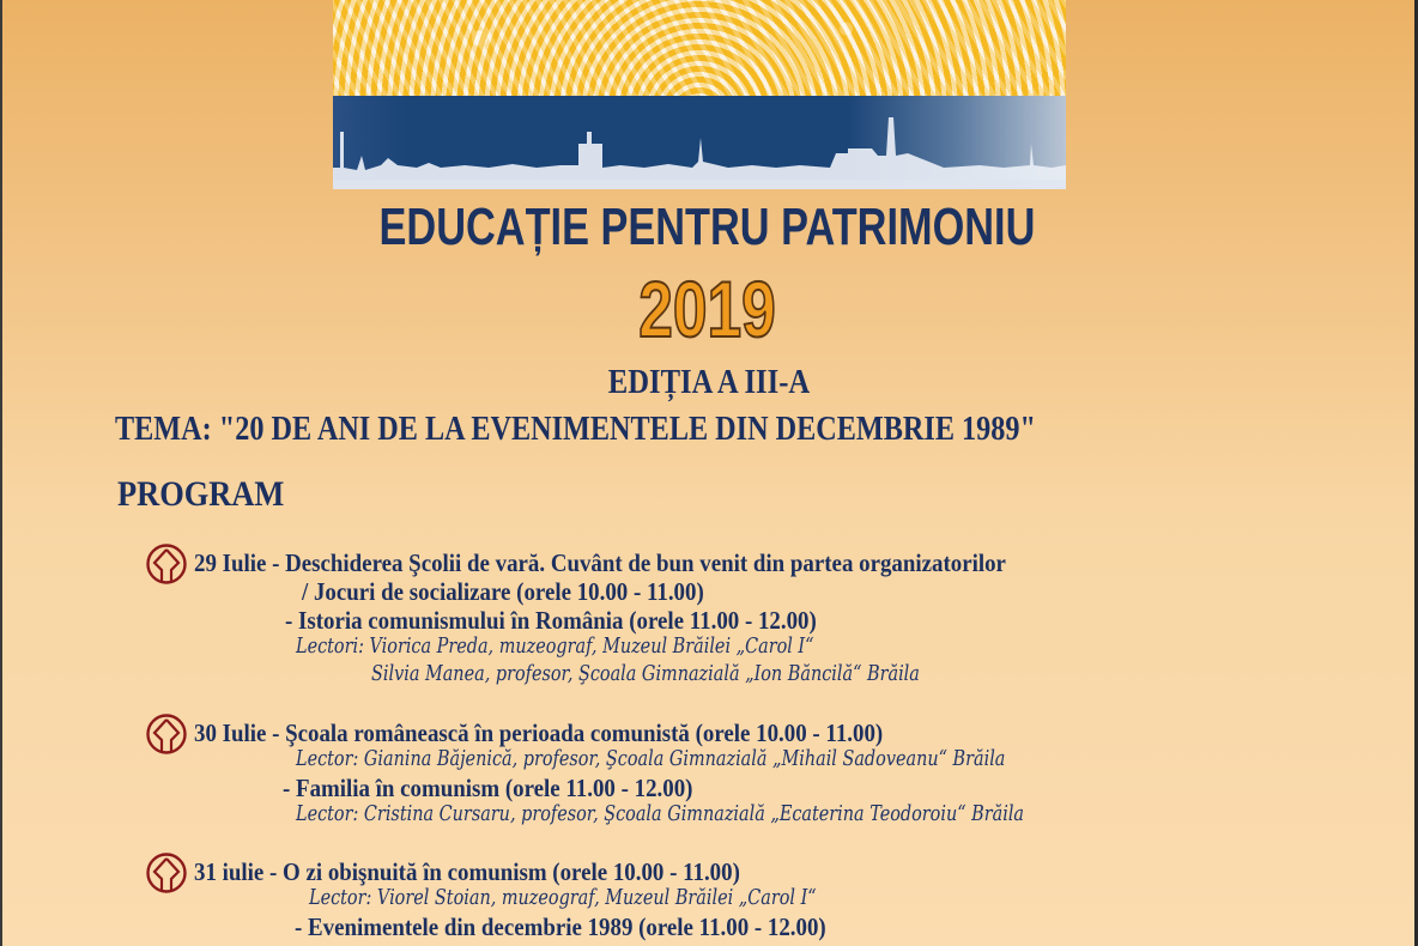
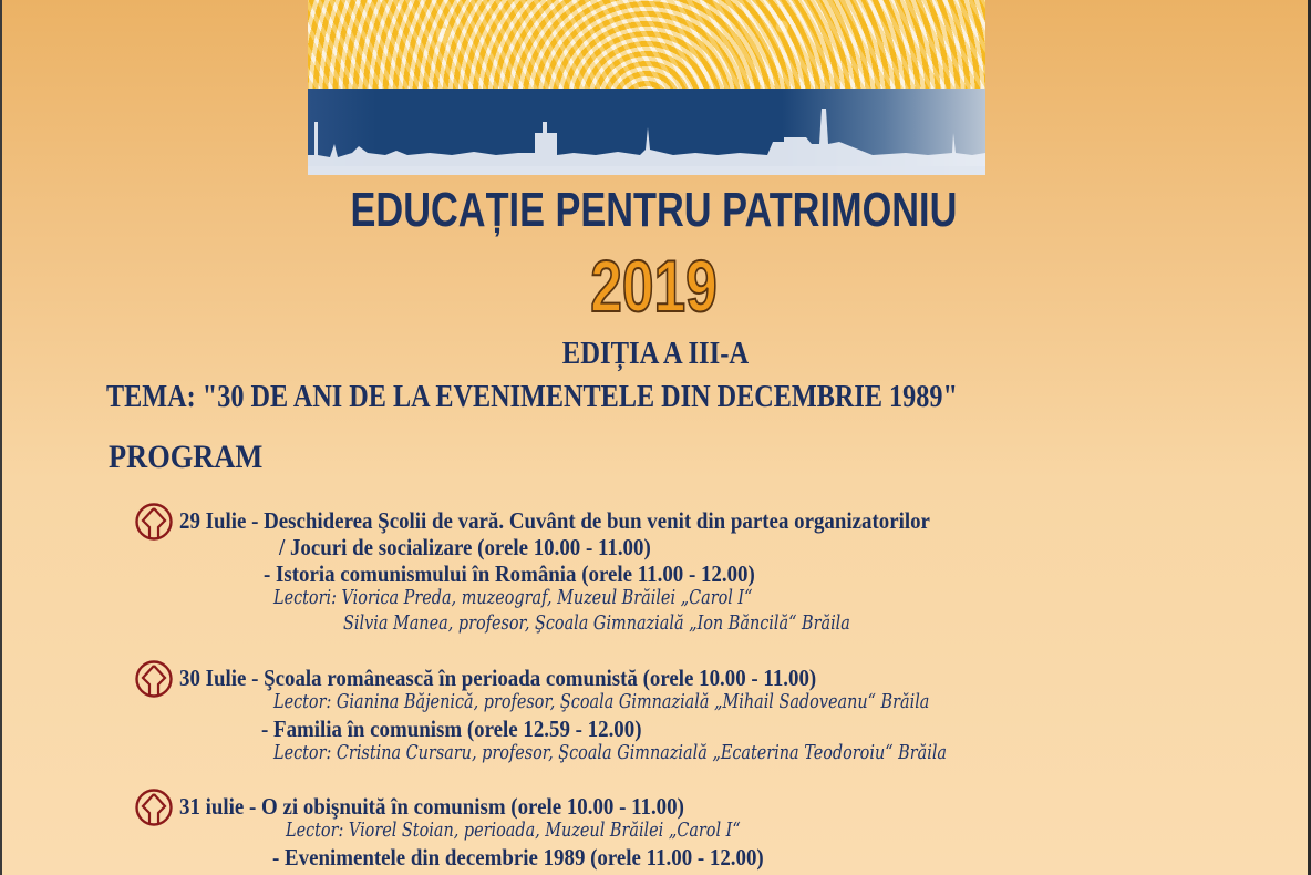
  EDUCAȚIE PENTRU PATRIMONIU
  2019
  EDIȚIA A III-A
- TEMA: "20 DE ANI DE LA EVENIMENTELE DIN DECEMBRIE 1989"
+ TEMA: "30 DE ANI DE LA EVENIMENTELE DIN DECEMBRIE 1989"
  PROGRAM
  29 Iulie - Deschiderea Şcolii de vară. Cuvânt de bun venit din partea organizatorilor
  / Jocuri de socializare (orele 10.00 - 11.00)
  - Istoria comunismului în România (orele 11.00 - 12.00)
  Lectori: Viorica Preda, muzeograf, Muzeul Brăilei „Carol I“
  Silvia Manea, profesor, Şcoala Gimnazială „Ion Băncilă“ Brăila
  30 Iulie - Şcoala românească în perioada comunistă (orele 10.00 - 11.00)
  Lector: Gianina Băjenică, profesor, Şcoala Gimnazială „Mihail Sadoveanu“ Brăila
- - Familia în comunism (orele 11.00 - 12.00)
+ - Familia în comunism (orele 12.59 - 12.00)
  Lector: Cristina Cursaru, profesor, Şcoala Gimnazială „Ecaterina Teodoroiu“ Brăila
  31 iulie - O zi obişnuită în comunism (orele 10.00 - 11.00)
- Lector: Viorel Stoian, muzeograf, Muzeul Brăilei „Carol I“
+ Lector: Viorel Stoian, perioada, Muzeul Brăilei „Carol I“
  - Evenimentele din decembrie 1989 (orele 11.00 - 12.00)
